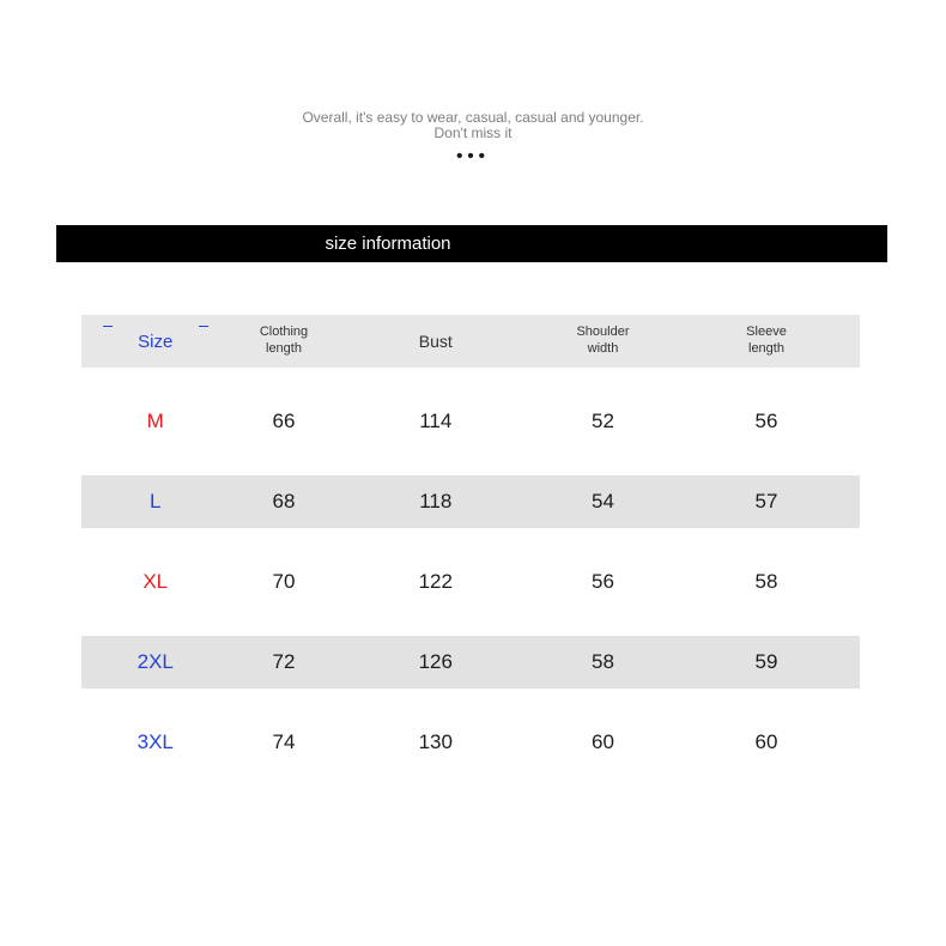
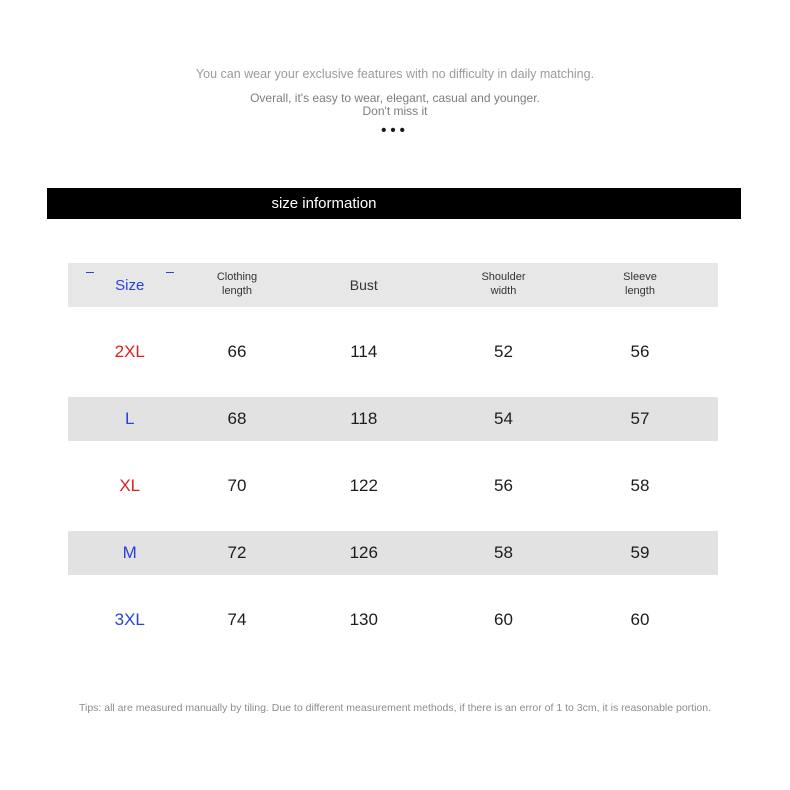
+ You can wear your exclusive features with no difficulty in daily matching.
- Overall, it's easy to wear, casual, casual and younger.
+ Overall, it's easy to wear, elegant, casual and younger.
  Don't miss it
  •••
  size information
  Size	Clothing length	Bust	Shoulder width	Sleeve length
- M	66	114	52	56
+ 2XL	66	114	52	56
  L	68	118	54	57
  XL	70	122	56	58
- 2XL	72	126	58	59
+ M	72	126	58	59
  3XL	74	130	60	60
+ Tips: all are measured manually by tiling. Due to different measurement methods, if there is an error of 1 to 3cm, it is reasonable portion.
